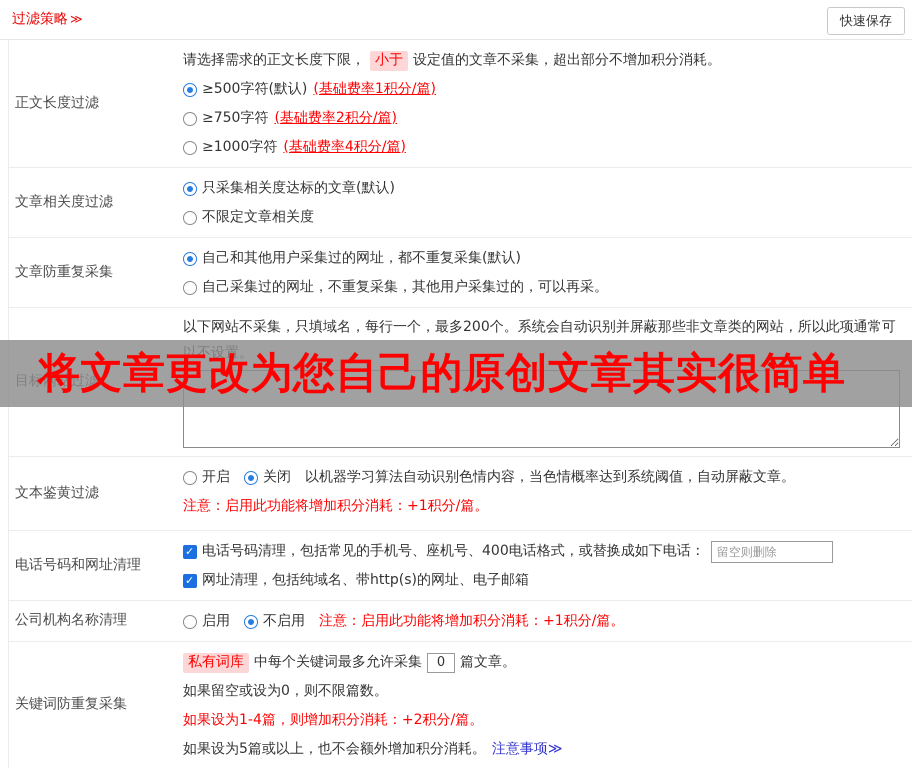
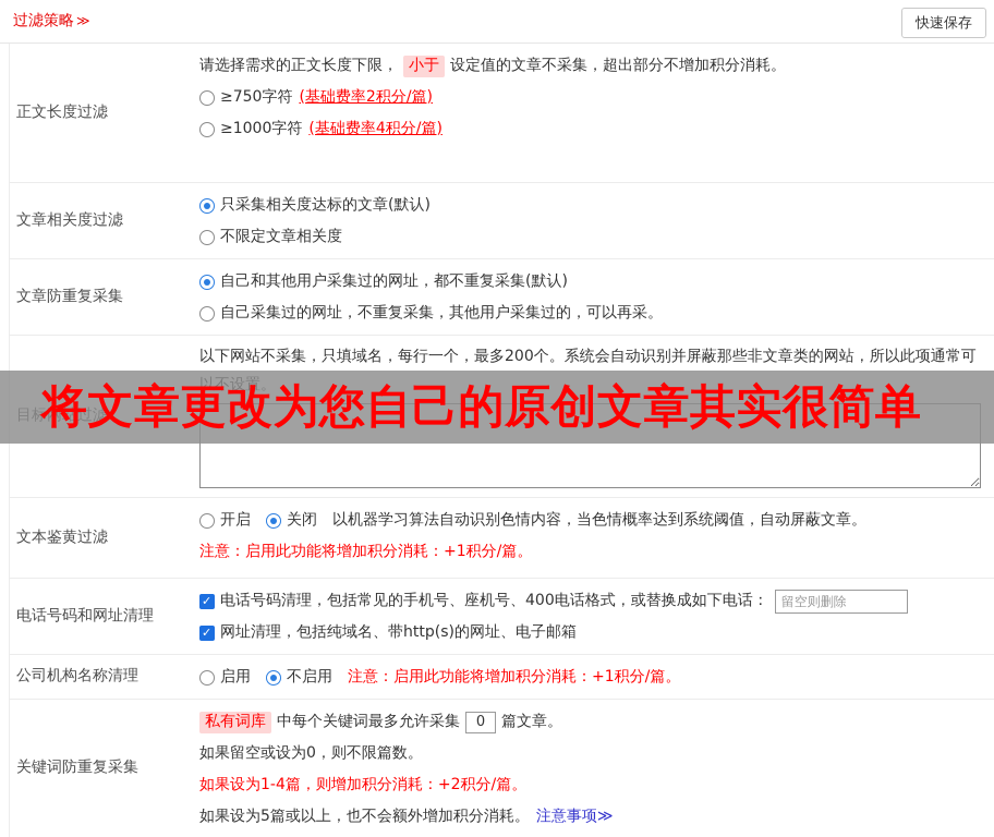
  过滤策略 ≫
  快速保存
  正文长度过滤
  请选择需求的正文长度下限，
  小于
  设定值的文章不采集，超出部分不增加积分消耗。
- ≥500字符(默认)
- (基础费率1积分/篇)
  ≥750字符
  (基础费率2积分/篇)
  ≥1000字符
  (基础费率4积分/篇)
  文章相关度过滤
  只采集相关度达标的文章(默认)
  不限定文章相关度
  文章防重复采集
  自己和其他用户采集过的网址，都不重复采集(默认)
  自己采集过的网址，不重复采集，其他用户采集过的，可以再采。
  目标网站过滤
  以下网站不采集，只填域名，每行一个，最多200个。系统会自动识别并屏蔽那些非文章类的网站，所以此项通常可以不设置。
  文本鉴黄过滤
  开启
  关闭
  以机器学习算法自动识别色情内容，当色情概率达到系统阈值，自动屏蔽文章。
  注意：启用此功能将增加积分消耗：+1积分/篇。
  电话号码和网址清理
  电话号码清理，包括常见的手机号、座机号、400电话格式，或替换成如下电话：
  留空则删除
  网址清理，包括纯域名、带http(s)的网址、电子邮箱
  公司机构名称清理
  启用
  不启用
  注意：启用此功能将增加积分消耗：+1积分/篇。
  关键词防重复采集
  私有词库
  中每个关键词最多允许采集
  0
  篇文章。
  如果留空或设为0，则不限篇数。
  如果设为1-4篇，则增加积分消耗：+2积分/篇。
  如果设为5篇或以上，也不会额外增加积分消耗。
  注意事项≫
  将文章更改为您自己的原创文章其实很简单
